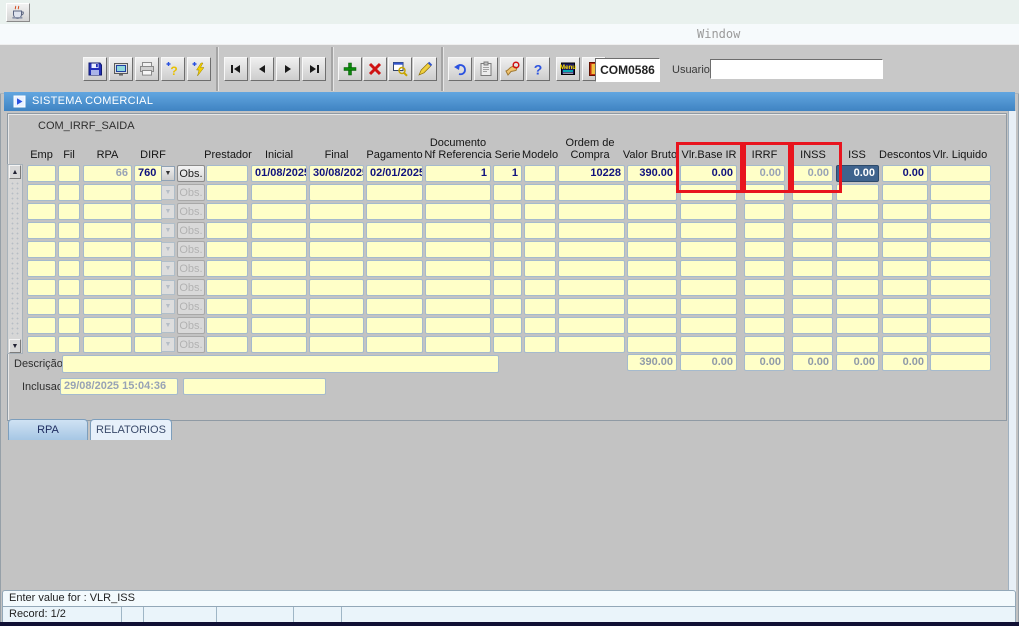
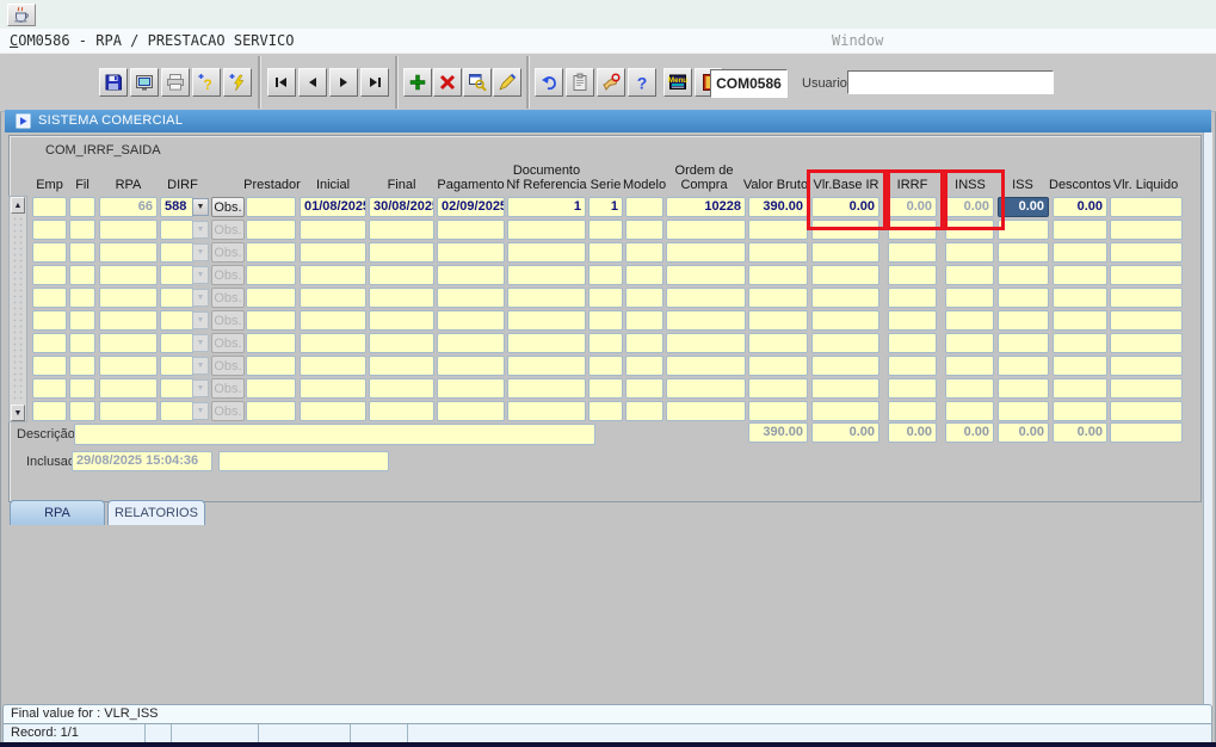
+ COM0586 - RPA / PRESTACAO SERVICO
  Window
  ?
  ?
  COM0586
  Usuario
  SISTEMA COMERCIAL
  COM_IRRF_SAIDA
  Emp
  Fil
  RPA
  DIRF
  Prestador
  Inicial
  Final
  Pagamento
  Documento
  Nf Referencia
  Serie
  Modelo
  Ordem de
  Compra
  Valor Bruto
  Vlr.Base IR
  IRRF
  INSS
  ISS
  Descontos
  Vlr. Liquido
  66
- 760
+ 588
  Obs.
  01/08/2025
  30/08/202
- 02/01/2025
+ 02/09/2025
  1
  1
  10228
  390.00
  0.00
  0.00
  0.00
  0.00
  0.00
  Obs.
  Obs.
  Obs.
  Obs.
  Obs.
  Obs.
  Obs.
  Obs.
  Obs.
  390.00
  0.00
  0.00
  0.00
  0.00
  0.00
  Descrição
  Inclusa
  29/08/2025 15:04:36
  RPA
  RELATORIOS
- Enter value for : VLR_ISS
+ Final value for : VLR_ISS
- Record: 1/2
+ Record: 1/1
